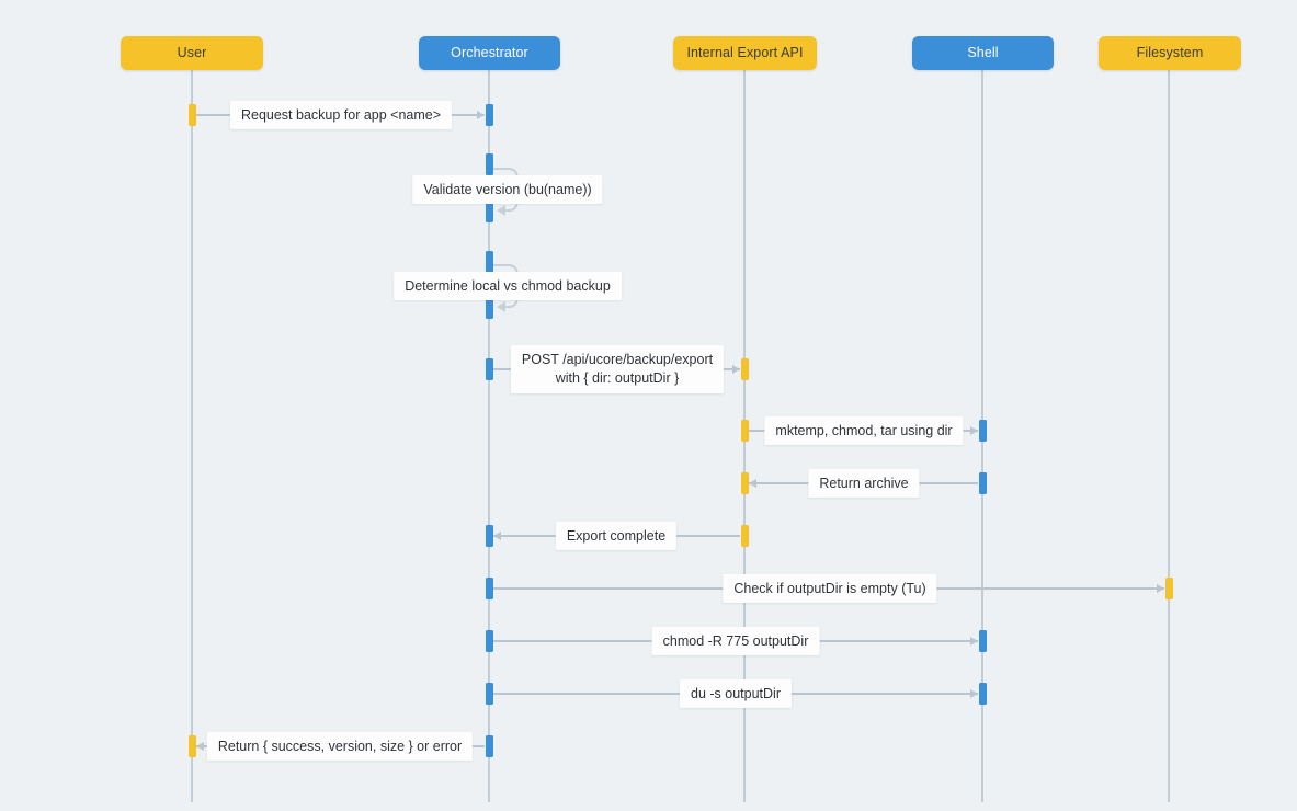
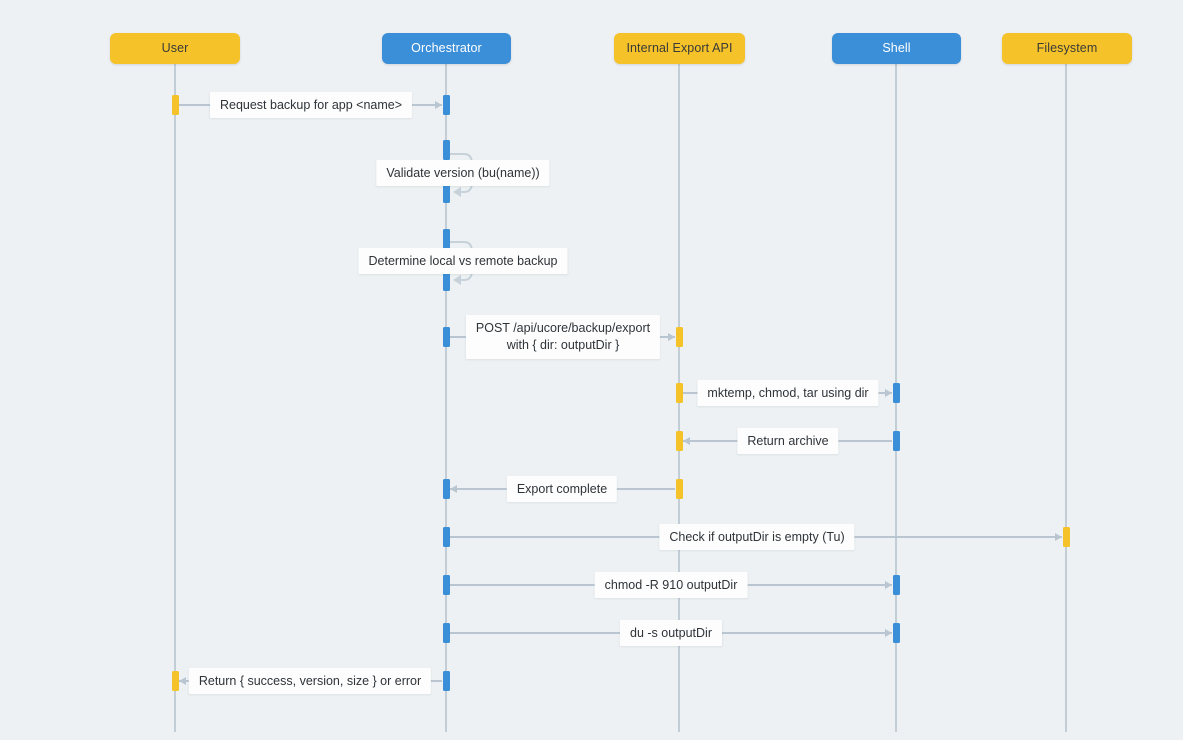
  Request backup for app <name>
  Validate version (bu(name))
- Determine local vs chmod backup
+ Determine local vs remote backup
  POST /api/ucore/backup/export
  with { dir: outputDir }
  mktemp, chmod, tar using dir
  Return archive
  Export complete
  Check if outputDir is empty (Tu)
- chmod -R 775 outputDir
+ chmod -R 910 outputDir
  du -s outputDir
  Return { success, version, size } or error
  User
  Orchestrator
  Internal Export API
  Shell
  Filesystem
